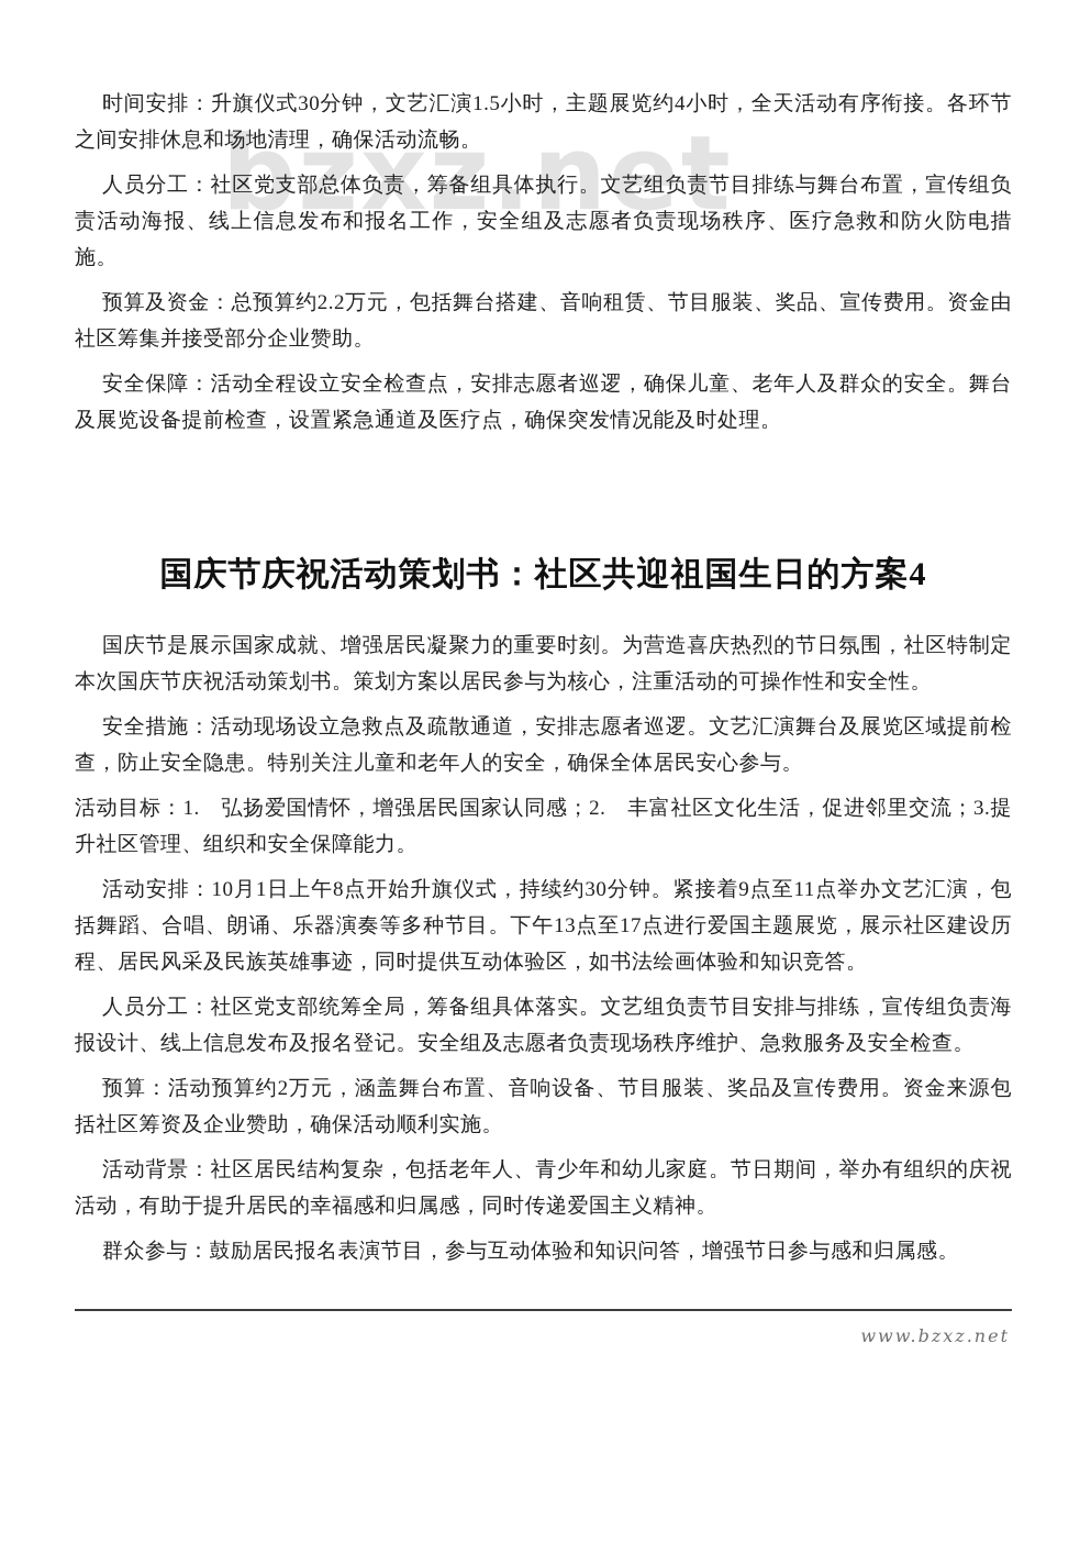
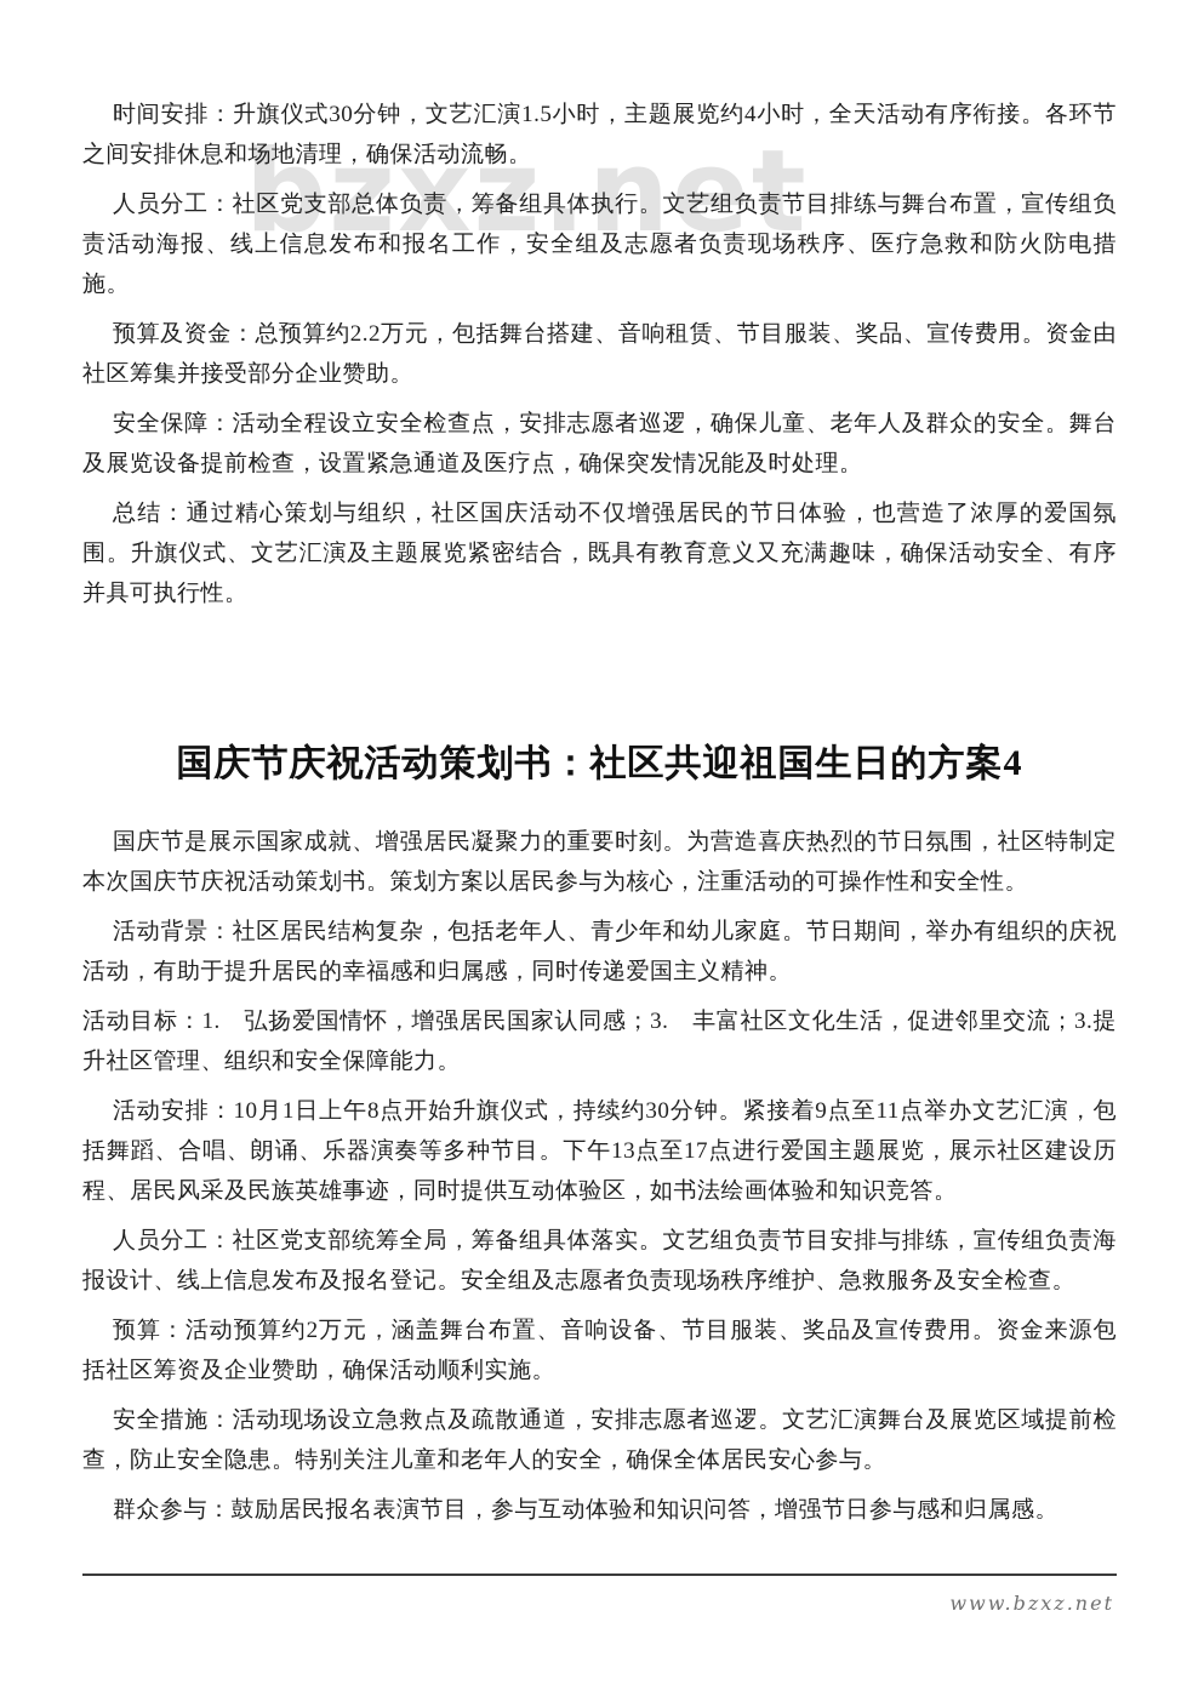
  bzxz.net
  时间安排：升旗仪式30分钟，文艺汇演1.5小时，主题展览约4小时，全天活动有序衔接。各环节之间安排休息和场地清理，确保活动流畅。
  人员分工：社区党支部总体负责，筹备组具体执行。文艺组负责节目排练与舞台布置，宣传组负责活动海报、线上信息发布和报名工作，安全组及志愿者负责现场秩序、医疗急救和防火防电措施。
  预算及资金：总预算约2.2万元，包括舞台搭建、音响租赁、节目服装、奖品、宣传费用。资金由社区筹集并接受部分企业赞助。
  安全保障：活动全程设立安全检查点，安排志愿者巡逻，确保儿童、老年人及群众的安全。舞台及展览设备提前检查，设置紧急通道及医疗点，确保突发情况能及时处理。
+ 总结：通过精心策划与组织，社区国庆活动不仅增强居民的节日体验，也营造了浓厚的爱国氛围。升旗仪式、文艺汇演及主题展览紧密结合，既具有教育意义又充满趣味，确保活动安全、有序并具可执行性。
  国庆节庆祝活动策划书：社区共迎祖国生日的方案4
  国庆节是展示国家成就、增强居民凝聚力的重要时刻。为营造喜庆热烈的节日氛围，社区特制定本次国庆节庆祝活动策划书。策划方案以居民参与为核心，注重活动的可操作性和安全性。
- 安全措施：活动现场设立急救点及疏散通道，安排志愿者巡逻。文艺汇演舞台及展览区域提前检查，防止安全隐患。特别关注儿童和老年人的安全，确保全体居民安心参与。
+ 活动背景：社区居民结构复杂，包括老年人、青少年和幼儿家庭。节日期间，举办有组织的庆祝活动，有助于提升居民的幸福感和归属感，同时传递爱国主义精神。
- 活动目标：1. 弘扬爱国情怀，增强居民国家认同感；2. 丰富社区文化生活，促进邻里交流；3.提升社区管理、组织和安全保障能力。
+ 活动目标：1. 弘扬爱国情怀，增强居民国家认同感；3. 丰富社区文化生活，促进邻里交流；3.提升社区管理、组织和安全保障能力。
  活动安排：10月1日上午8点开始升旗仪式，持续约30分钟。紧接着9点至11点举办文艺汇演，包括舞蹈、合唱、朗诵、乐器演奏等多种节目。下午13点至17点进行爱国主题展览，展示社区建设历程、居民风采及民族英雄事迹，同时提供互动体验区，如书法绘画体验和知识竞答。
  人员分工：社区党支部统筹全局，筹备组具体落实。文艺组负责节目安排与排练，宣传组负责海报设计、线上信息发布及报名登记。安全组及志愿者负责现场秩序维护、急救服务及安全检查。
  预算：活动预算约2万元，涵盖舞台布置、音响设备、节目服装、奖品及宣传费用。资金来源包括社区筹资及企业赞助，确保活动顺利实施。
- 活动背景：社区居民结构复杂，包括老年人、青少年和幼儿家庭。节日期间，举办有组织的庆祝活动，有助于提升居民的幸福感和归属感，同时传递爱国主义精神。
+ 安全措施：活动现场设立急救点及疏散通道，安排志愿者巡逻。文艺汇演舞台及展览区域提前检查，防止安全隐患。特别关注儿童和老年人的安全，确保全体居民安心参与。
  群众参与：鼓励居民报名表演节目，参与互动体验和知识问答，增强节日参与感和归属感。
  www.bzxz.net
